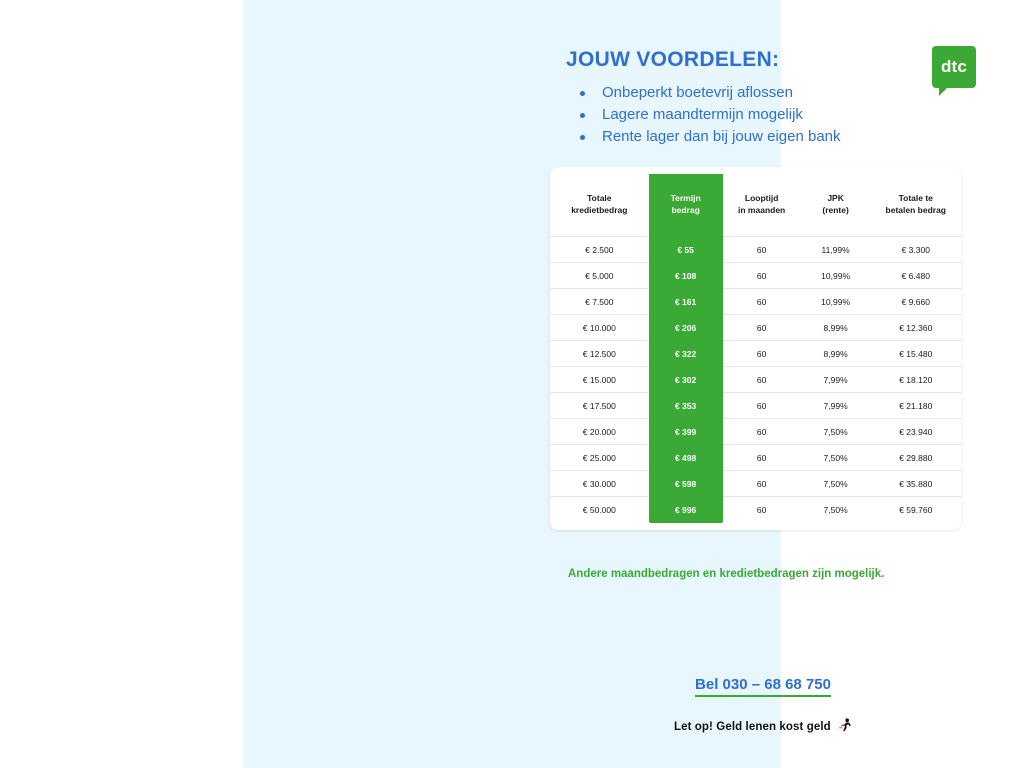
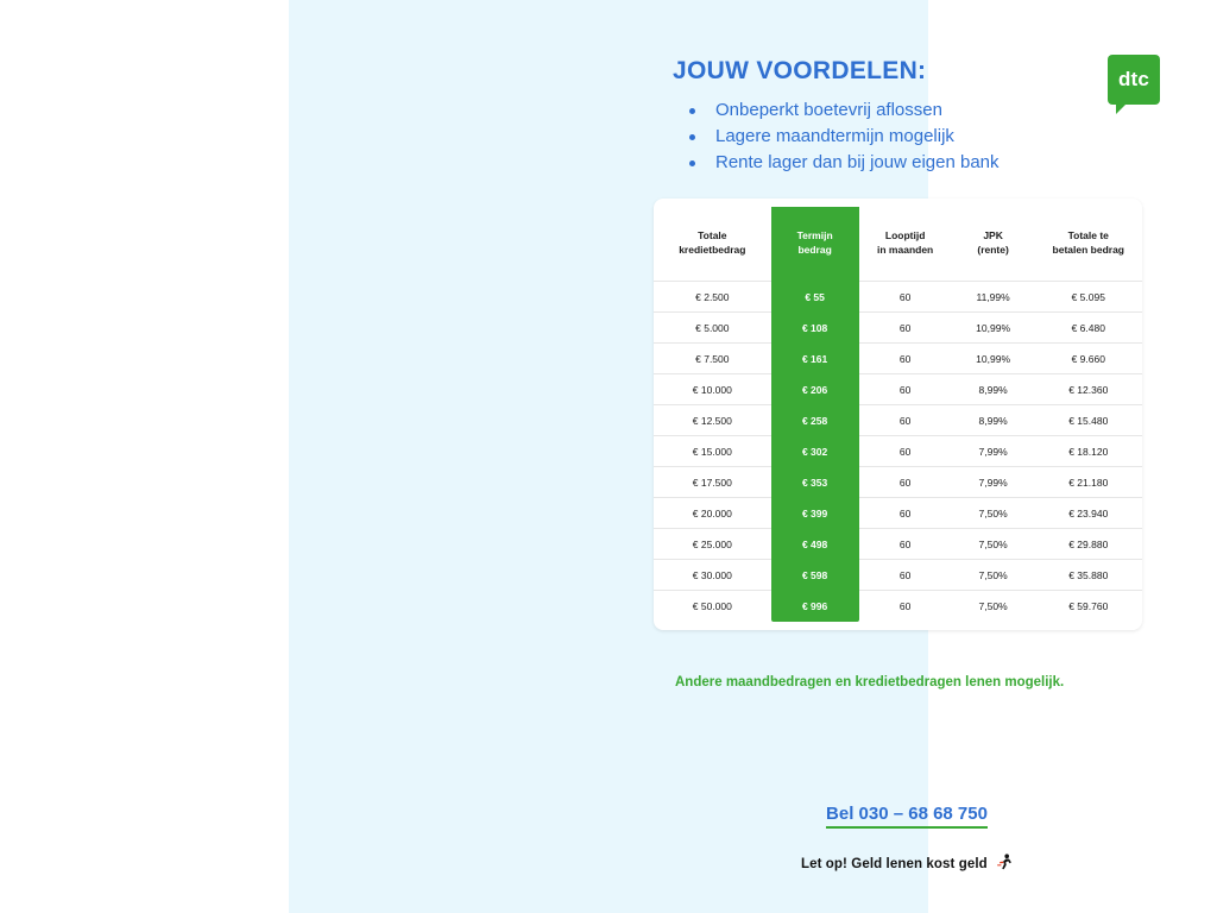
  JOUW VOORDELEN:
  Onbeperkt boetevrij aflossen
  Lagere maandtermijn mogelijk
  Rente lager dan bij jouw eigen bank
  dtc
  Totale kredietbedrag	Termijn bedrag	Looptijd in maanden	JPK (rente)	Totale te betalen bedrag
- € 2.500	€ 55	60	11,99%	€ 3.300
+ € 2.500	€ 55	60	11,99%	€ 5.095
  € 5.000	€ 108	60	10,99%	€ 6.480
  € 7.500	€ 161	60	10,99%	€ 9.660
  € 10.000	€ 206	60	8,99%	€ 12.360
- € 12.500	€ 322	60	8,99%	€ 15.480
+ € 12.500	€ 258	60	8,99%	€ 15.480
  € 15.000	€ 302	60	7,99%	€ 18.120
  € 17.500	€ 353	60	7,99%	€ 21.180
  € 20.000	€ 399	60	7,50%	€ 23.940
  € 25.000	€ 498	60	7,50%	€ 29.880
  € 30.000	€ 598	60	7,50%	€ 35.880
  € 50.000	€ 996	60	7,50%	€ 59.760
- Andere maandbedragen en kredietbedragen zijn mogelijk.
+ Andere maandbedragen en kredietbedragen lenen mogelijk.
  Bel 030 – 68 68 750
  Let op! Geld lenen kost geld
